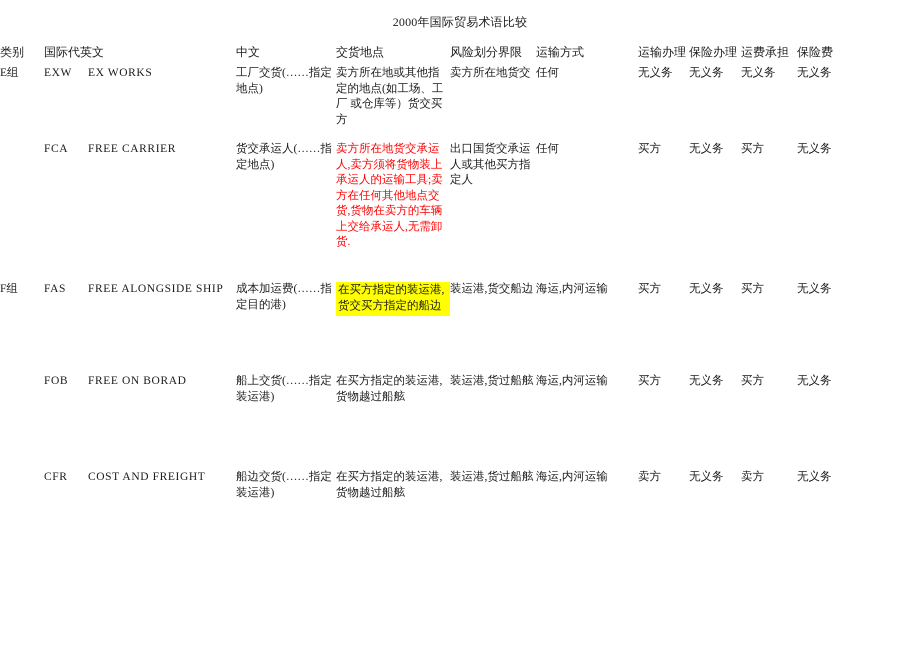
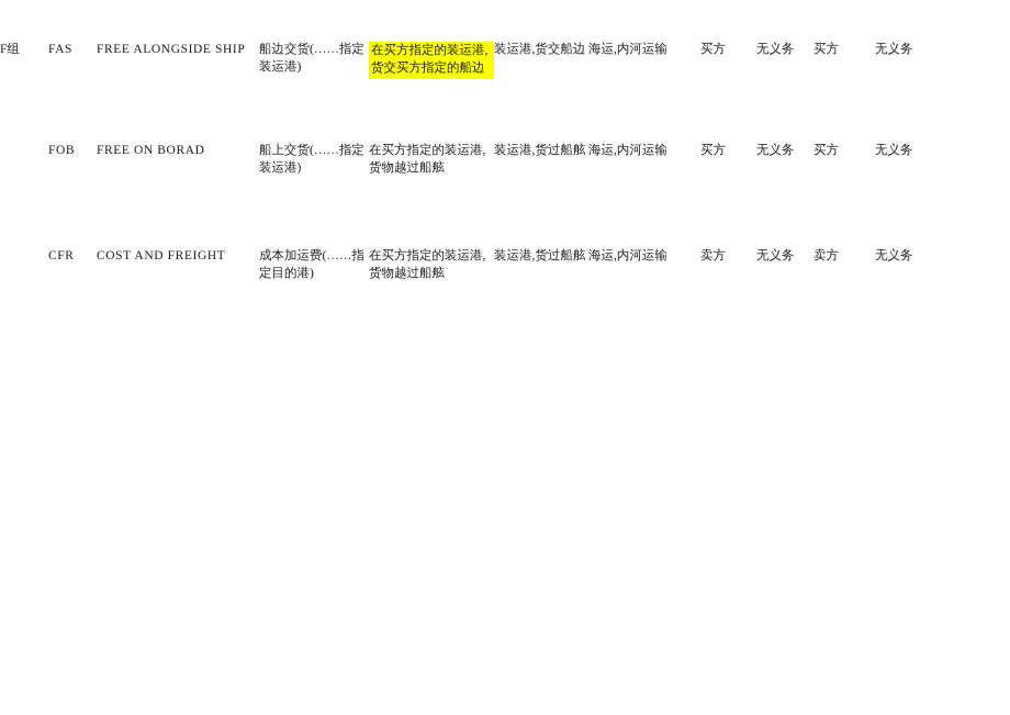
- 2000年国际贸易术语比较
- 类别	国际代英文	中文	交货地点	风险划分界限	运输方式	运输办理	保险办理	运费承担	保险费
- E组	EXW	EX WORKS	工厂交货(……指定地点)	卖方所在地或其他指定的地点(如工场、工厂 或仓库等）货交买方	卖方所在地货交	任何	无义务	无义务	无义务	无义务
- 	FCA	FREE CARRIER	货交承运人(……指定地点)	卖方所在地货交承运人,卖方须将货物装上承运人的运输工具;卖方在任何其他地点交货,货物在卖方的车辆上交给承运人,无需卸货.	出口国货交承运人或其他买方指定人	任何	买方	无义务	买方	无义务
- F组	FAS	FREE ALONGSIDE SHIP	成本加运费(……指定目的港)	在买方指定的装运港,货交买方指定的船边	装运港,货交船边	海运,内河运输	买方	无义务	买方	无义务
+ F组	FAS	FREE ALONGSIDE SHIP	船边交货(……指定装运港)	在买方指定的装运港,货交买方指定的船边	装运港,货交船边	海运,内河运输	买方	无义务	买方	无义务
  	FOB	FREE ON BORAD	船上交货(……指定装运港)	在买方指定的装运港,货物越过船舷	装运港,货过船舷	海运,内河运输	买方	无义务	买方	无义务
- 	CFR	COST AND FREIGHT	船边交货(……指定装运港)	在买方指定的装运港,货物越过船舷	装运港,货过船舷	海运,内河运输	卖方	无义务	卖方	无义务
+ 	CFR	COST AND FREIGHT	成本加运费(……指定目的港)	在买方指定的装运港,货物越过船舷	装运港,货过船舷	海运,内河运输	卖方	无义务	卖方	无义务
